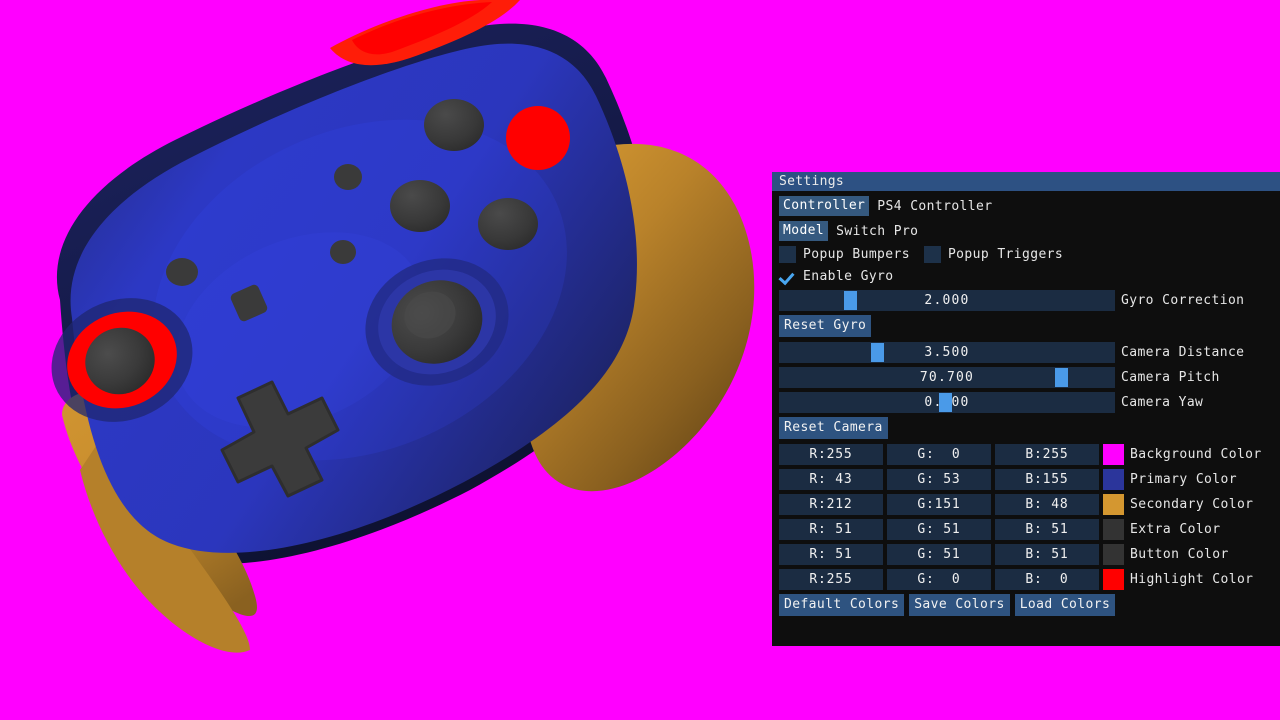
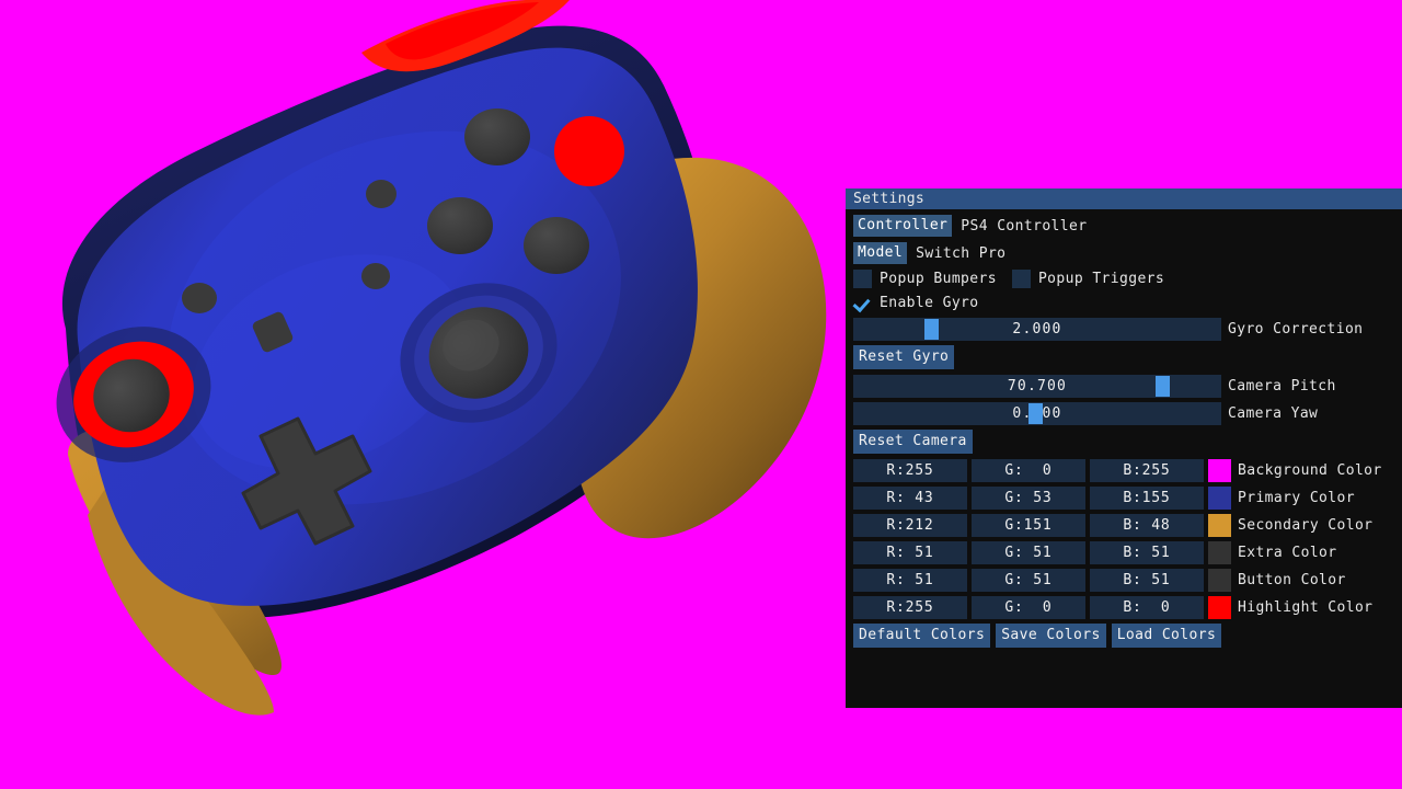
  Settings
  Controller
  PS4 Controller
  Model
  Switch Pro
  Popup Bumpers
  Popup Triggers
  Enable Gyro
  2.000
  Gyro Correction
  Reset Gyro
- 3.500
- Camera Distance
  70.700
  Camera Pitch
  0.00
  Camera Yaw
  Reset Camera
  R:255
  G: 0
  B:255
  Background Color
  R: 43
  G: 53
  B:155
  Primary Color
  R:212
  G:151
  B: 48
  Secondary Color
  R: 51
  G: 51
  B: 51
  Extra Color
  R: 51
  G: 51
  B: 51
  Button Color
  R:255
  G: 0
  B: 0
  Highlight Color
  Default Colors
  Save Colors
  Load Colors
